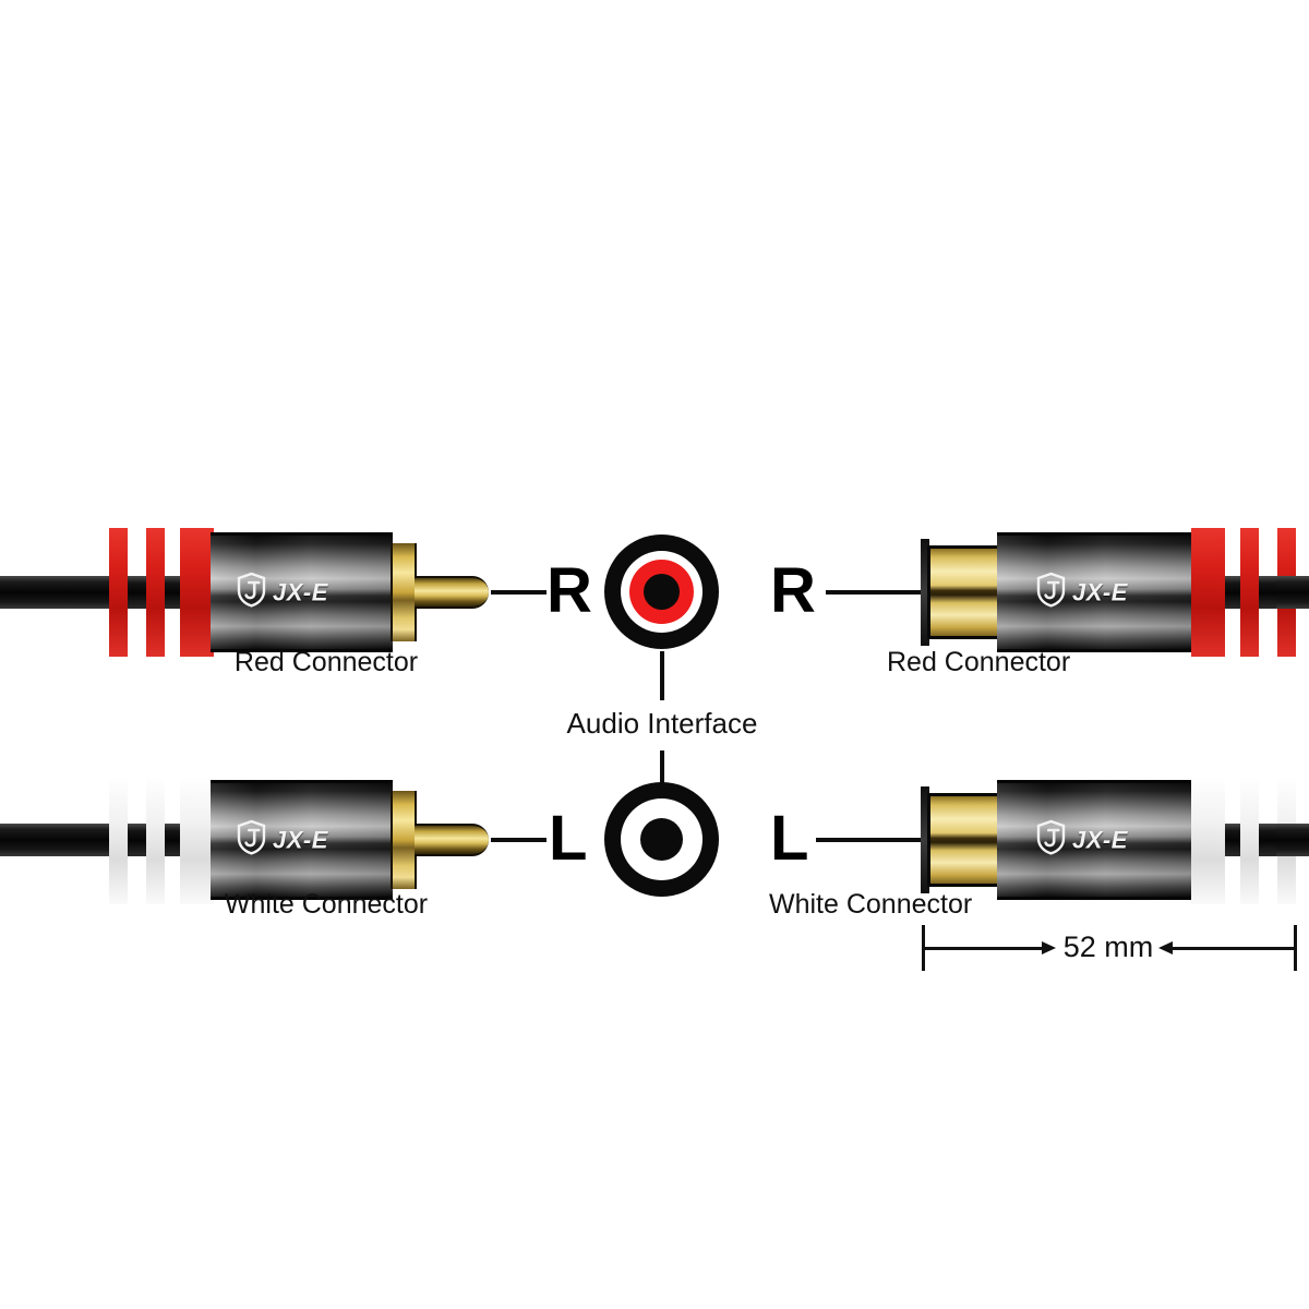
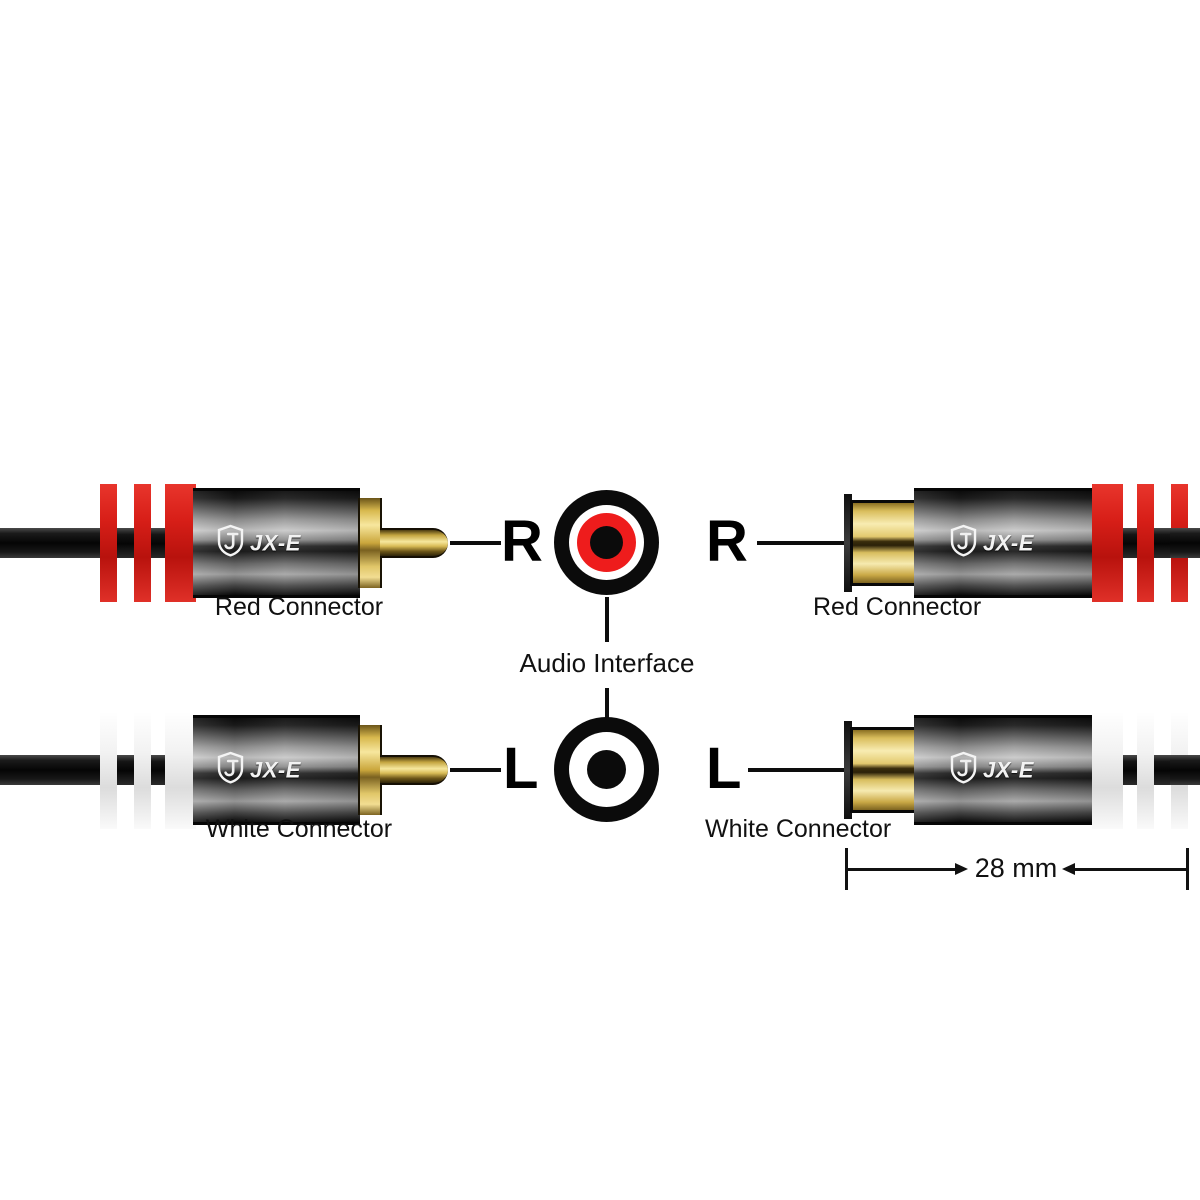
  JX-E
  Red Connector
  R
  R
  JX-E
  Red Connector
  Audio Interface
  JX-E
  White Connector
  L
  L
  JX-E
  White Connector
- 52 mm
+ 28 mm
